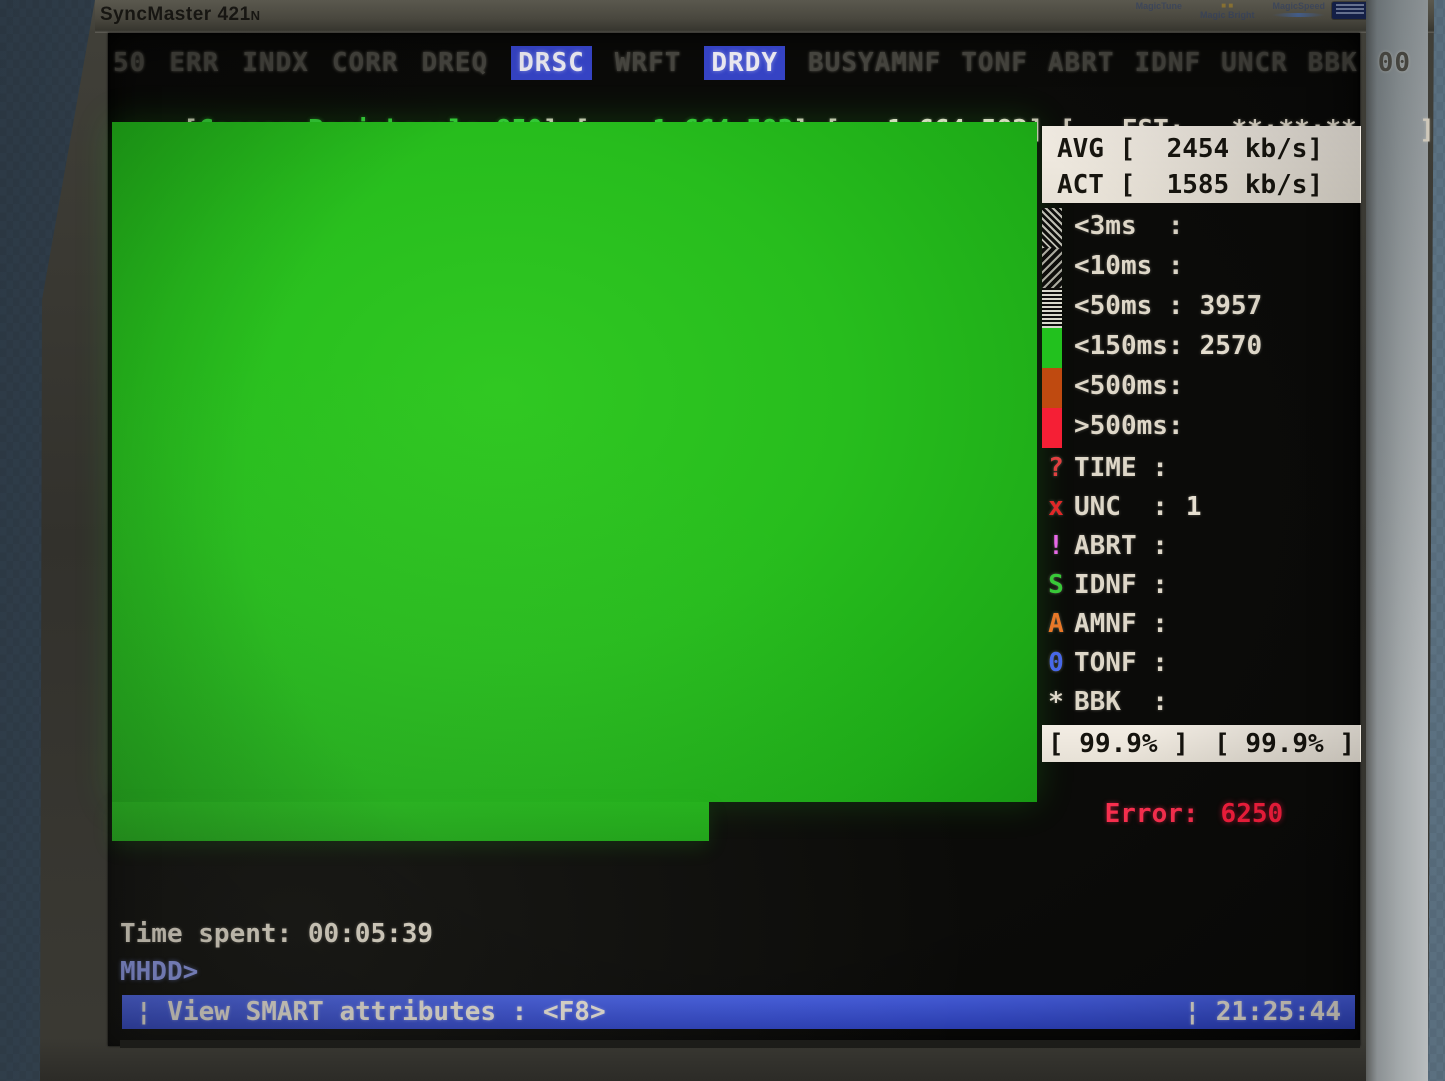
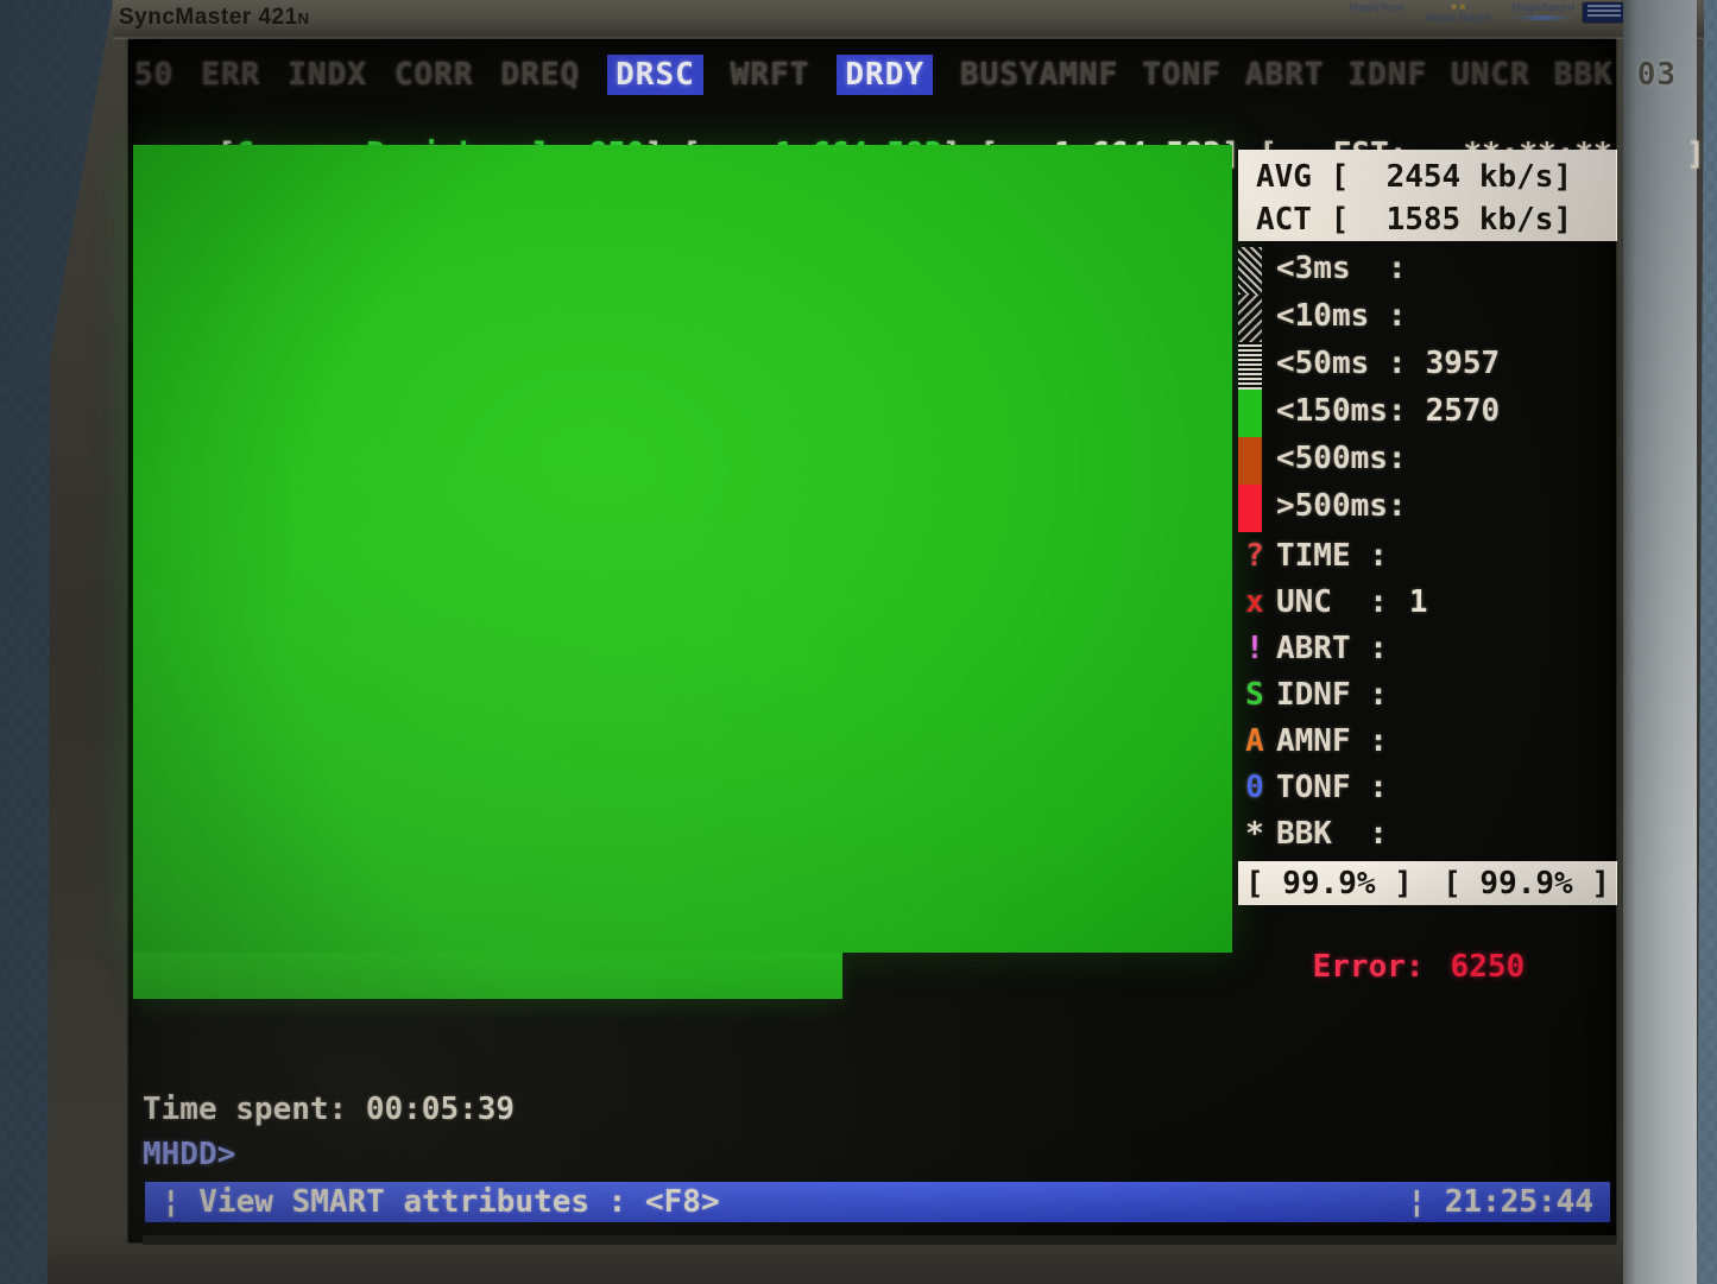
  SyncMaster 421N
  MagicTune
  ■ ■
  Magic Bright
  MagicSpeed
- 00
+ 03
